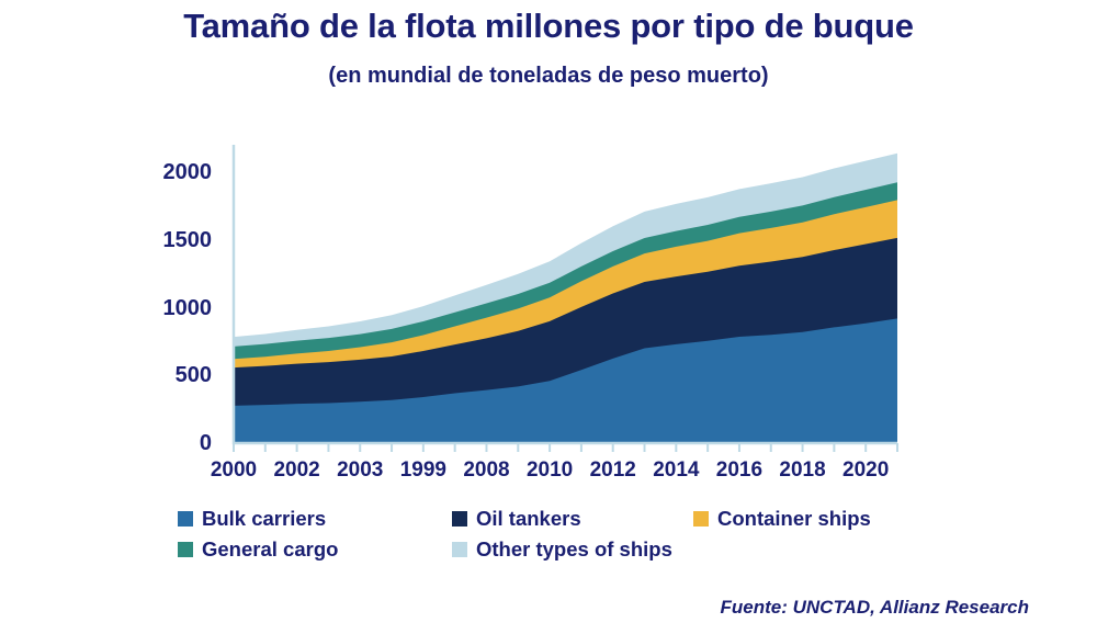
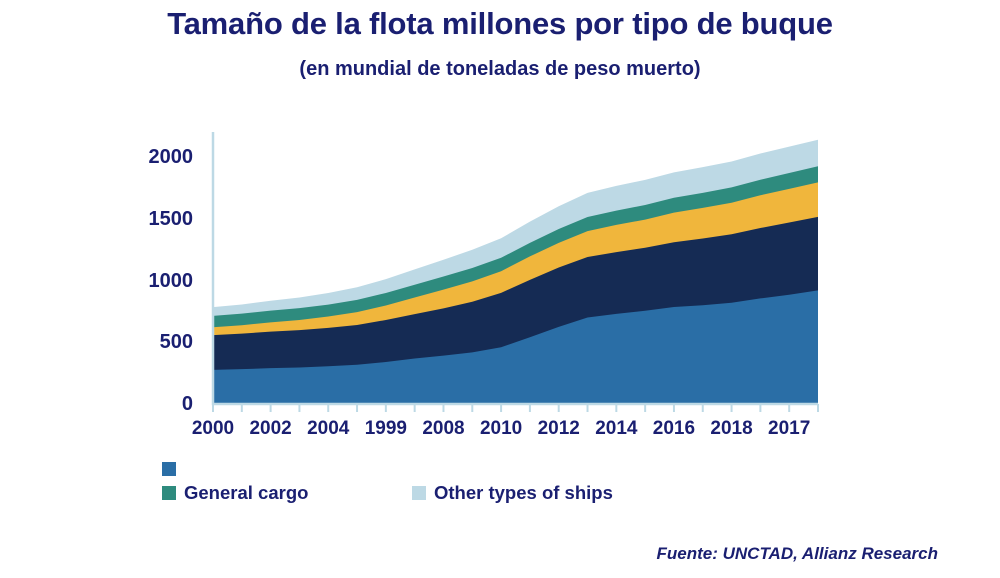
  Tamaño de la flota millones por tipo de buque
  (en mundial de toneladas de peso muerto)
  0
  500
  1000
  1500
  2000
  2000
  2002
- 2003
+ 2004
  1999
  2008
  2010
  2012
  2014
  2016
  2018
- 2020
+ 2017
- Bulk carriers
- Oil tankers
- Container ships
  General cargo
  Other types of ships
  Fuente: UNCTAD, Allianz Research
